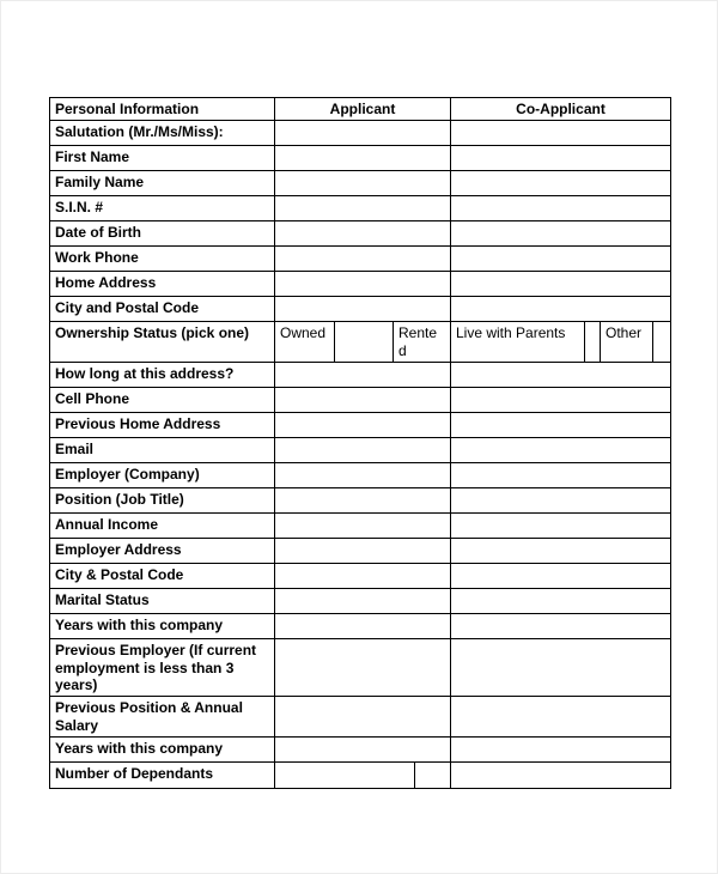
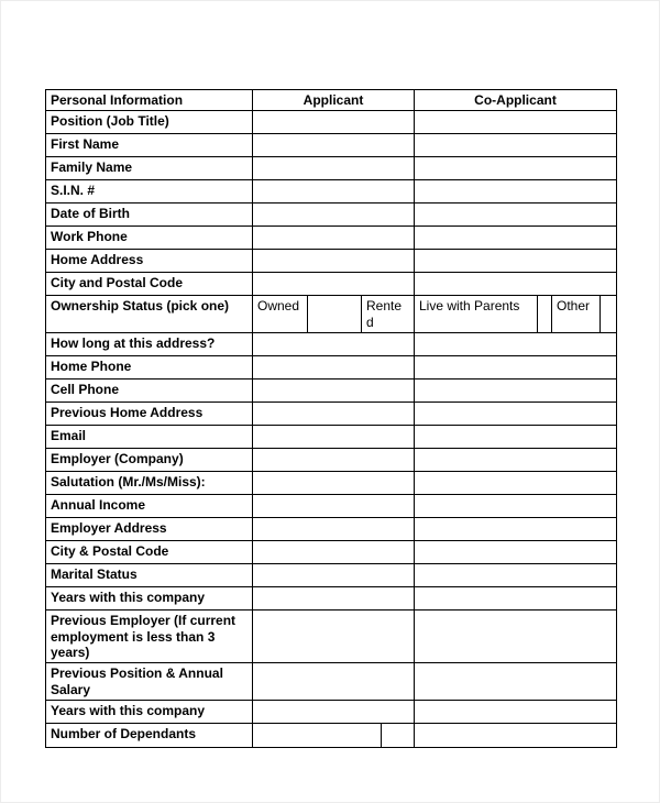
  Personal Information
  Applicant
  Co-Applicant
- Salutation (Mr./Ms/Miss):
+ Position (Job Title)
  First Name
  Family Name
  S.I.N. #
  Date of Birth
  Work Phone
  Home Address
  City and Postal Code
  Ownership Status (pick one)
  Owned
  Rented
  Live with Parents
  Other
  How long at this address?
+ Home Phone
  Cell Phone
  Previous Home Address
  Email
  Employer (Company)
- Position (Job Title)
+ Salutation (Mr./Ms/Miss):
  Annual Income
  Employer Address
  City & Postal Code
  Marital Status
  Years with this company
  Previous Employer (If current employment is less than 3 years)
  Previous Position & Annual Salary
  Years with this company
  Number of Dependants
